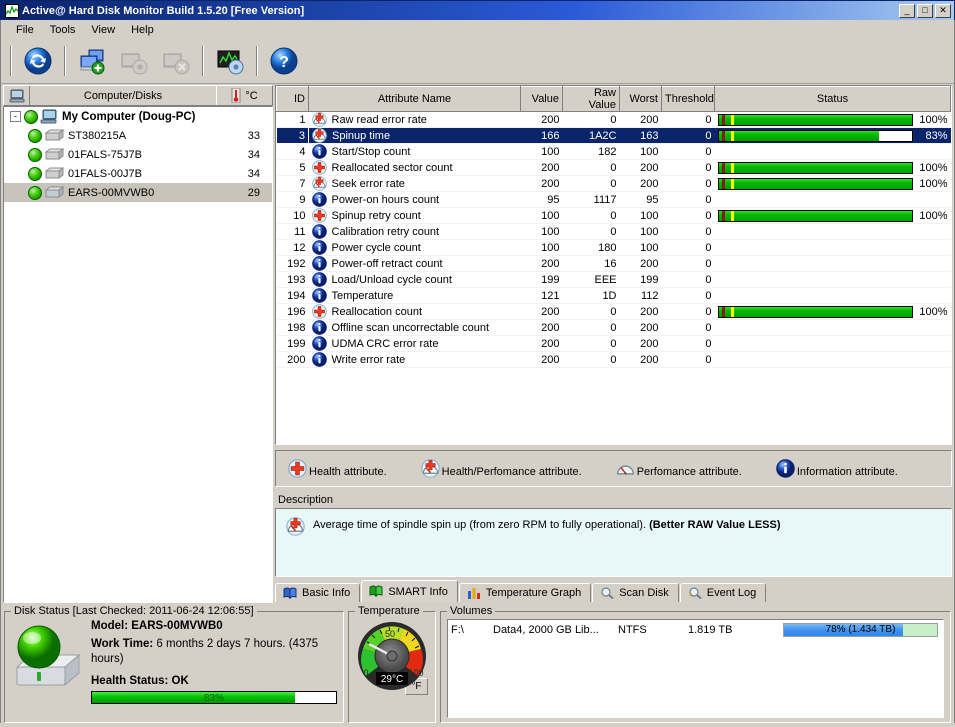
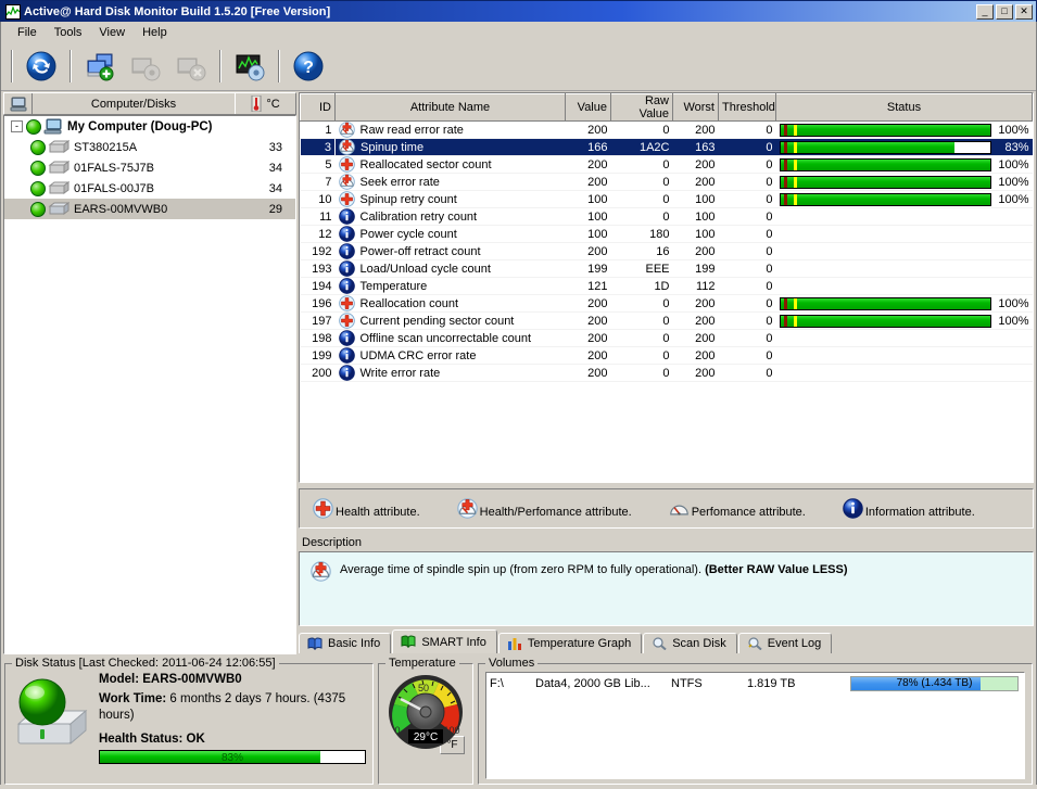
  Active@ Hard Disk Monitor Build 1.5.20 [Free Version]
  _
  □
  ✕
  File
  Tools
  View
  Help
  ?
  Computer/Disks
  °C
  -
  My Computer (Doug-PC)
  ST380215A
  33
  01FALS-75J7B
  34
  01FALS-00J7B
  34
  EARS-00MVWB0
  29
  ID	Attribute Name	Value	Raw Value	Worst	Threshold	Status
  1	Raw read error rate	200	0	200	0	100%
  3	Spinup time	166	1A2C	163	0	83%
- 4	Start/Stop count	100	182	100	0
  5	Reallocated sector count	200	0	200	0	100%
  7	Seek error rate	200	0	200	0	100%
- 9	Power-on hours count	95	1117	95	0
  10	Spinup retry count	100	0	100	0	100%
  11	Calibration retry count	100	0	100	0
  12	Power cycle count	100	180	100	0
  192	Power-off retract count	200	16	200	0
  193	Load/Unload cycle count	199	EEE	199	0
  194	Temperature	121	1D	112	0
  196	Reallocation count	200	0	200	0	100%
+ 197	Current pending sector count	200	0	200	0	100%
  198	Offline scan uncorrectable count	200	0	200	0
  199	UDMA CRC error rate	200	0	200	0
  200	Write error rate	200	0	200	0
  Health attribute.
  Health/Perfomance attribute.
  Perfomance attribute.
  Information attribute.
  Description
  Average time of spindle spin up (from zero RPM to fully operational). (Better RAW Value LESS)
  Basic Info
  SMART Info
  Temperature Graph
  Scan Disk
  Event Log
  Disk Status [Last Checked: 2011-06-24 12:06:55]
  Model: EARS-00MVWB0
  Work Time: 6 months 2 days 7 hours. (4375 hours)
  Health Status: OK
  83%
  Temperature
  50
  0
  100
  29°C
  °F
  Volumes
  F:\
  Data4, 2000 GB Lib...
  NTFS
  1.819 TB
  78% (1.434 TB)
